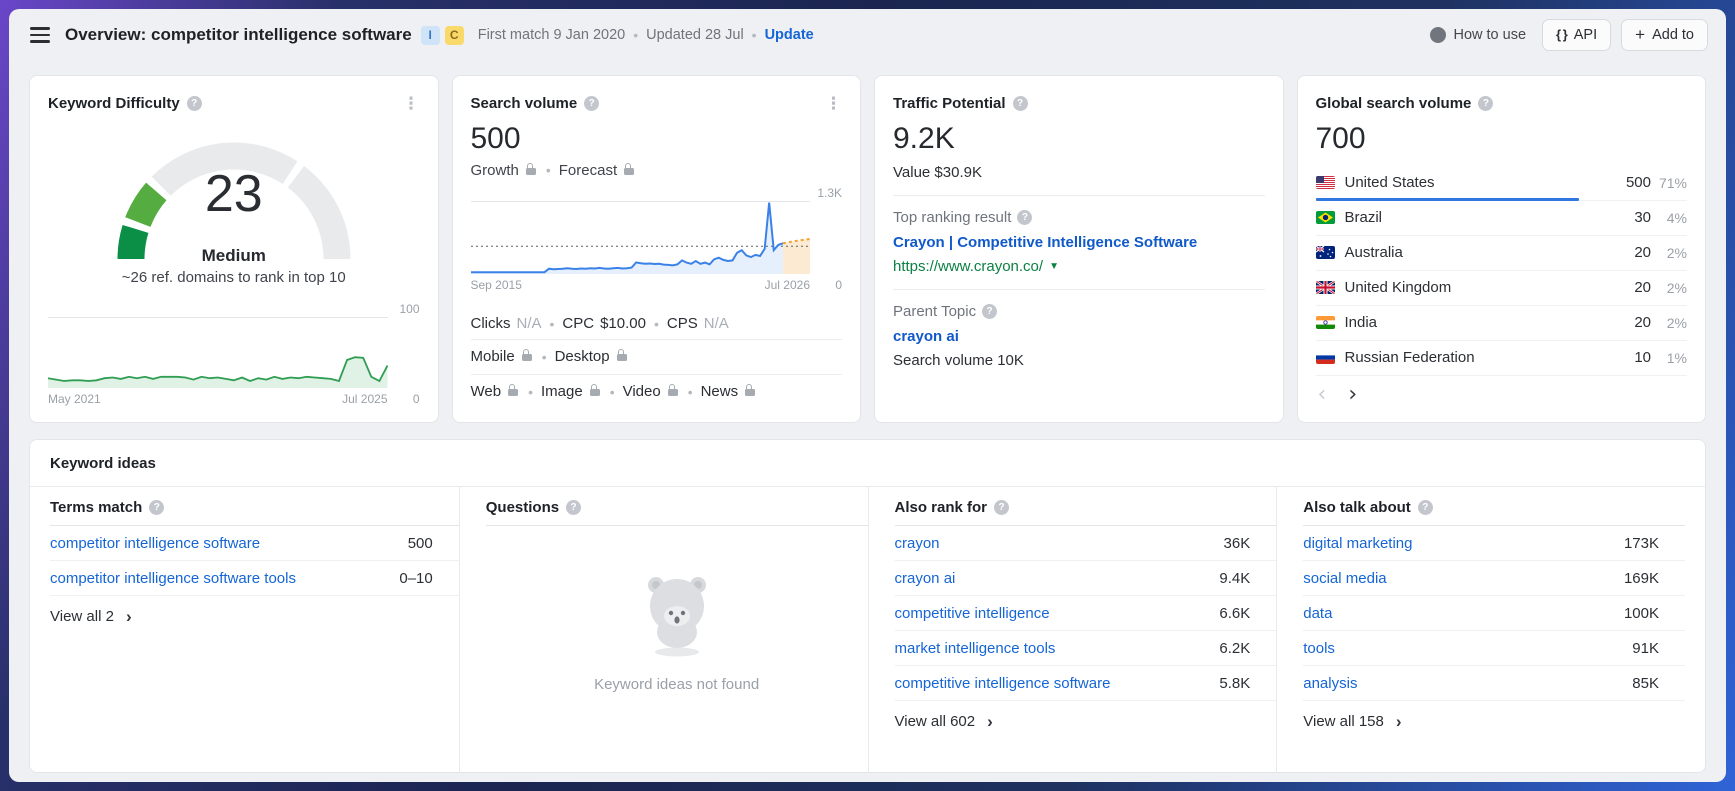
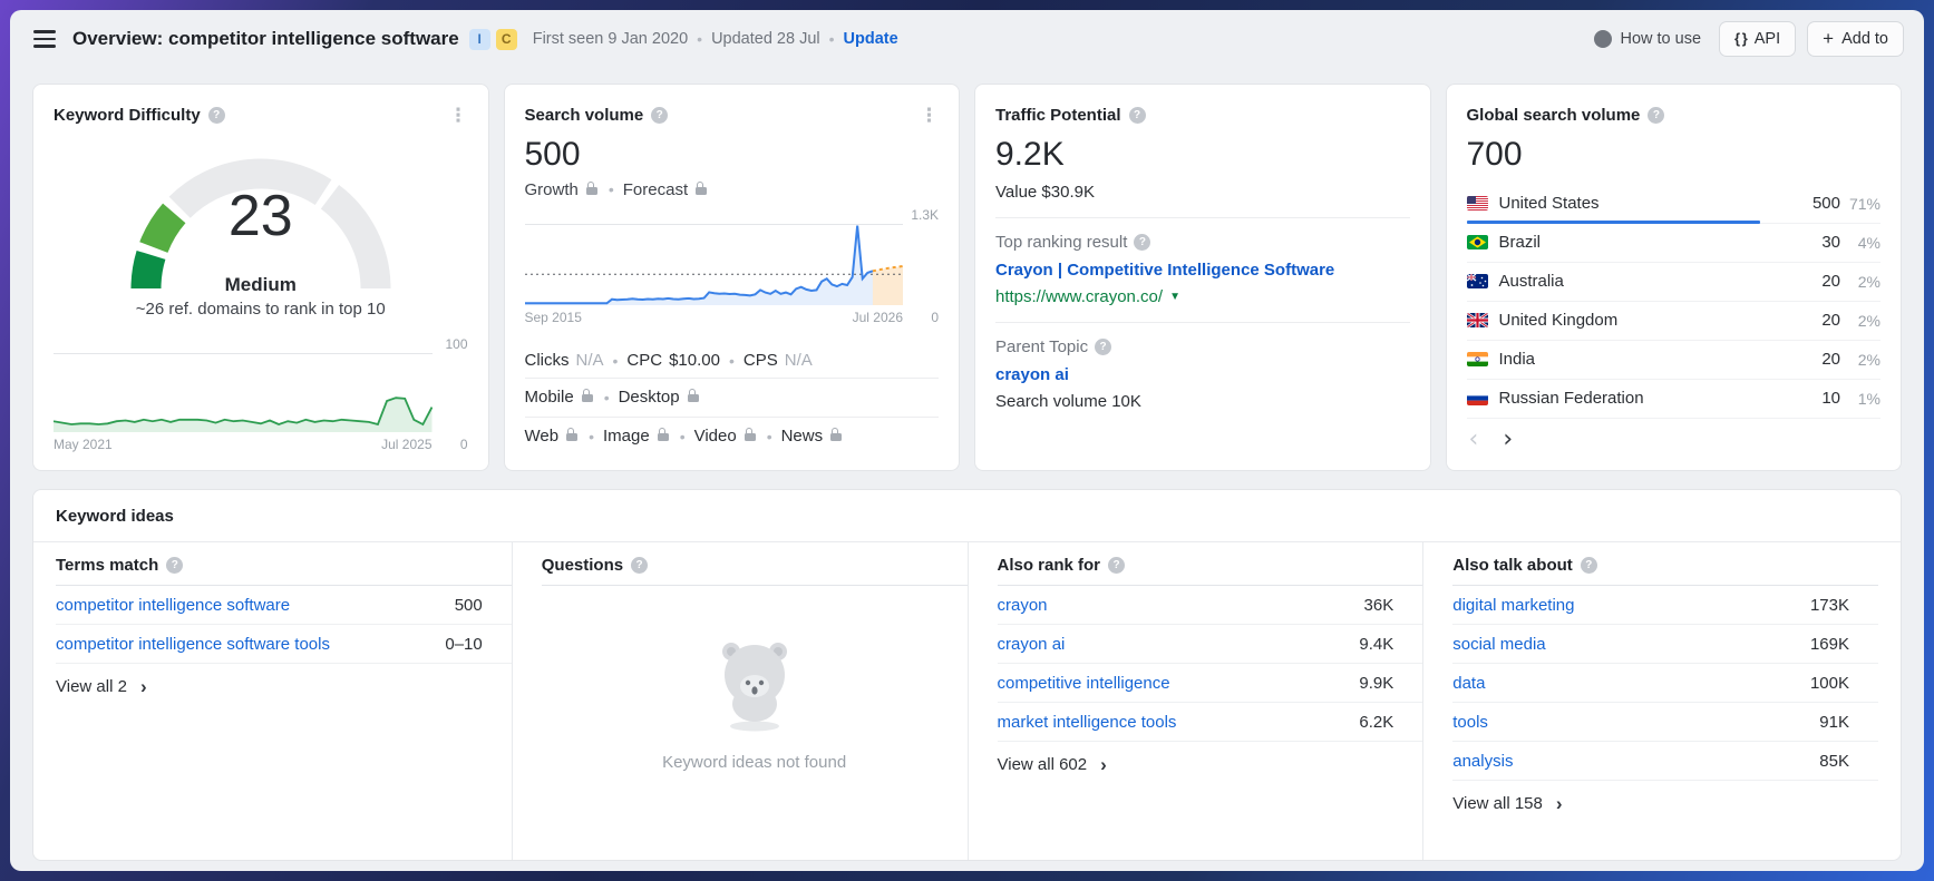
  Overview: competitor intelligence software
  I
  C
- First match 9 Jan 2020
+ First seen 9 Jan 2020
  Updated 28 Jul
  Update
  How to use
  API
  Add to
  Keyword Difficulty
  23
  Medium
  ~26 ref. domains to rank in top 10
  100
  0
  May 2021
  Jul 2025
  Search volume
  500
  Growth
  Forecast
  1.3K
  0
  Sep 2015
  Jul 2026
  Clicks
  N/A
  CPC
  $10.00
  CPS
  N/A
  Mobile
  Desktop
  Web
  Image
  Video
  News
  Traffic Potential
  9.2K
  Value $30.9K
  Top ranking result
  Crayon | Competitive Intelligence Software
  https://www.crayon.co/
  Parent Topic
  crayon ai
  Search volume 10K
  Global search volume
  700
  United States
  500
  71%
  Brazil
  30
  4%
  Australia
  20
  2%
  United Kingdom
  20
  2%
  India
  20
  2%
  Russian Federation
  10
  1%
  ‹
  ›
  Keyword ideas
  Terms match
  competitor intelligence software
  500
  competitor intelligence software tools
  0–10
  View all 2
  Questions
  Keyword ideas not found
  Also rank for
  crayon
  36K
  crayon ai
  9.4K
  competitive intelligence
- 6.6K
+ 9.9K
  market intelligence tools
  6.2K
- competitive intelligence software
- 5.8K
  View all 602
  Also talk about
  digital marketing
  173K
  social media
  169K
  data
  100K
  tools
  91K
  analysis
  85K
  View all 158
